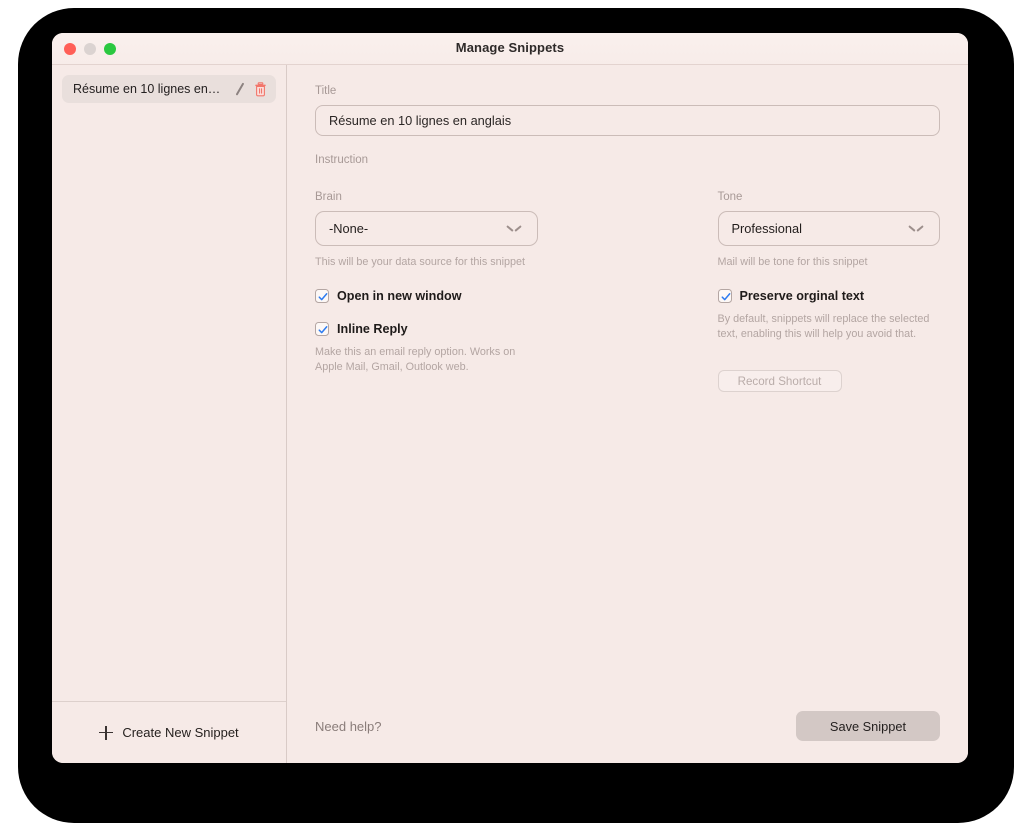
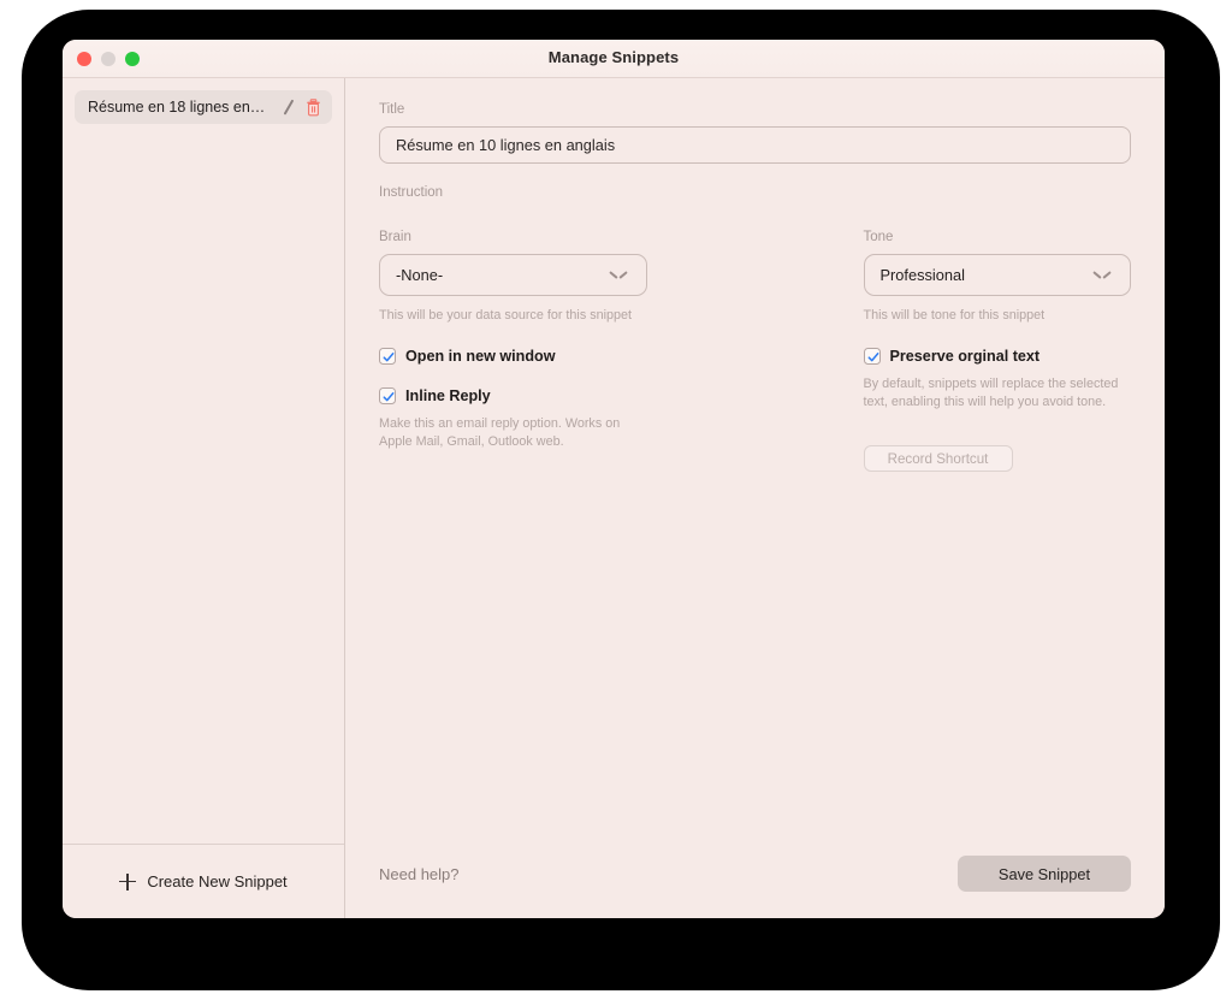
  Manage Snippets
- Résume en 10 lignes en…
+ Résume en 18 lignes en…
  Create New Snippet
  Title
  Résume en 10 lignes en anglais
  Instruction
  Brain
  -None-
  This will be your data source for this snippet
  Open in new window
  Inline Reply
  Make this an email reply option. Works on Apple Mail, Gmail, Outlook web.
  Tone
  Professional
- Mail will be tone for this snippet
+ This will be tone for this snippet
  Preserve orginal text
- By default, snippets will replace the selected text, enabling this will help you avoid that.
+ By default, snippets will replace the selected text, enabling this will help you avoid tone.
  Record Shortcut
  Need help?
  Save Snippet
